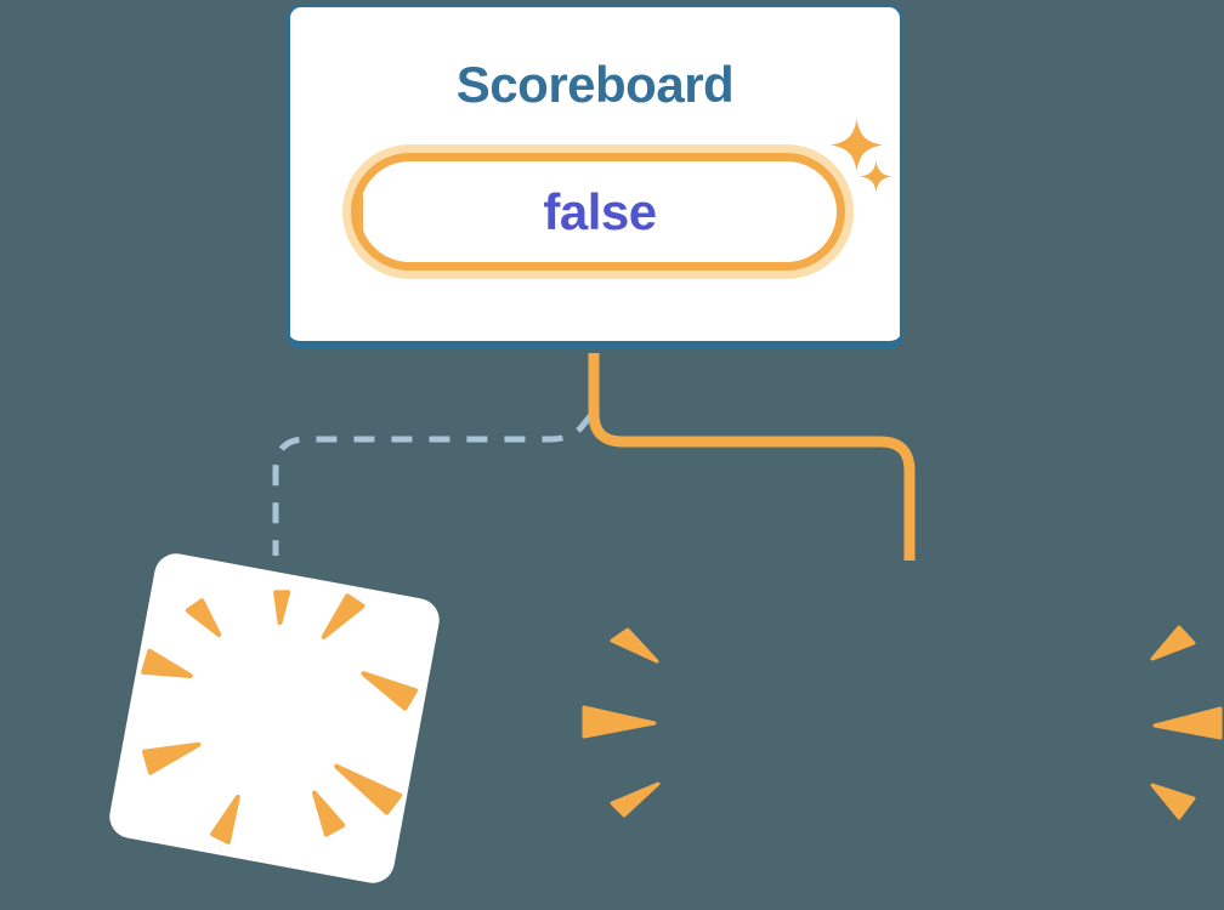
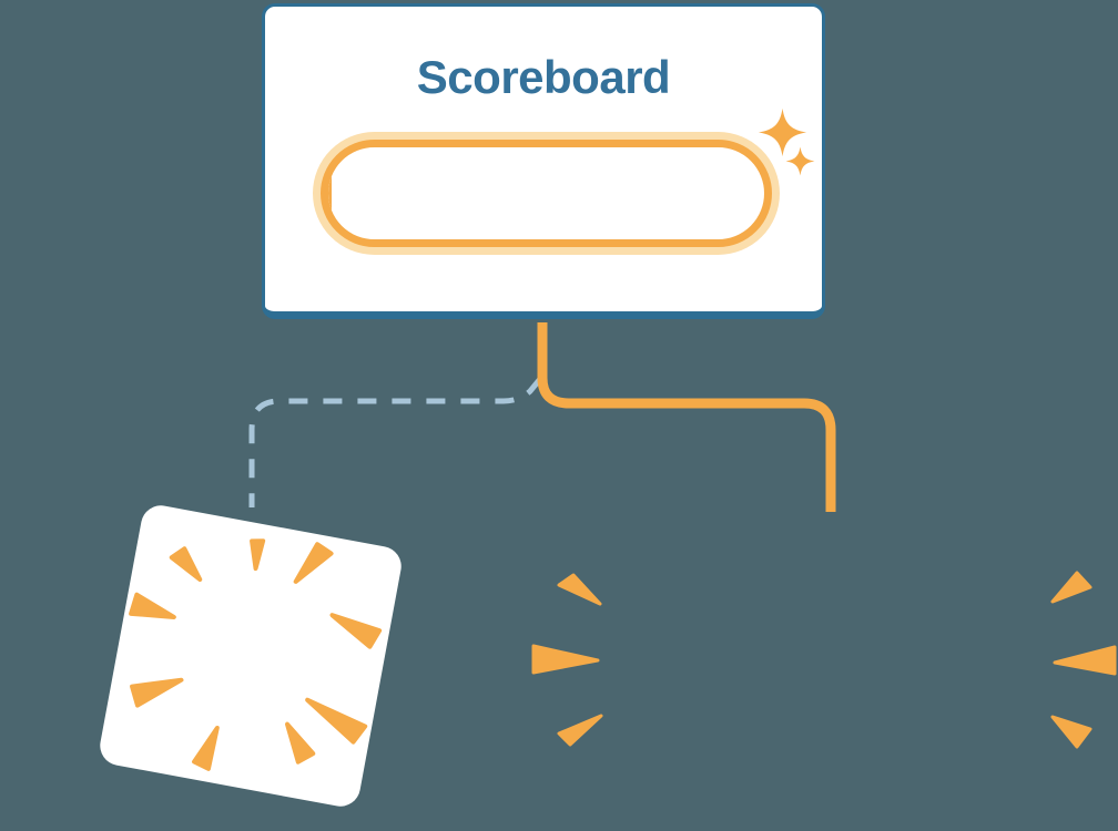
  Scoreboard
- false
